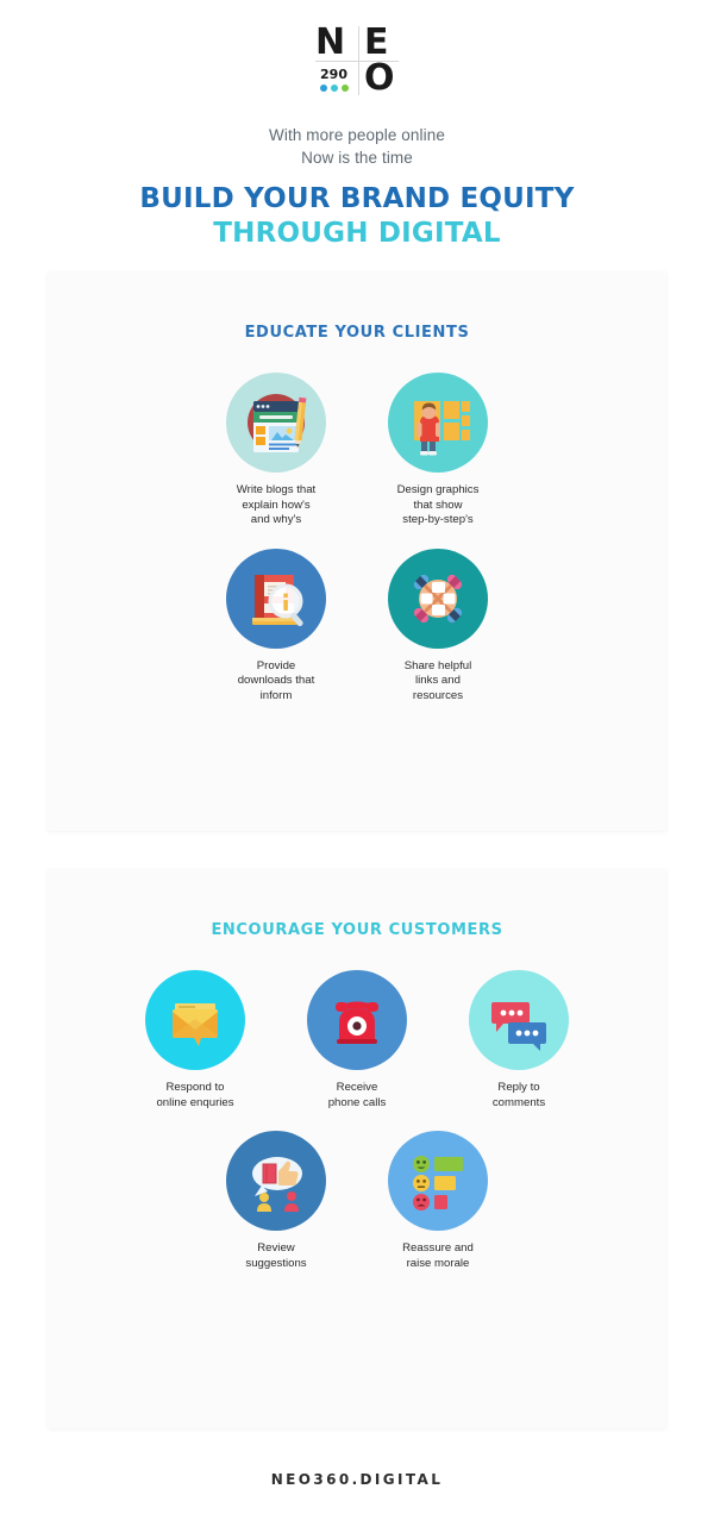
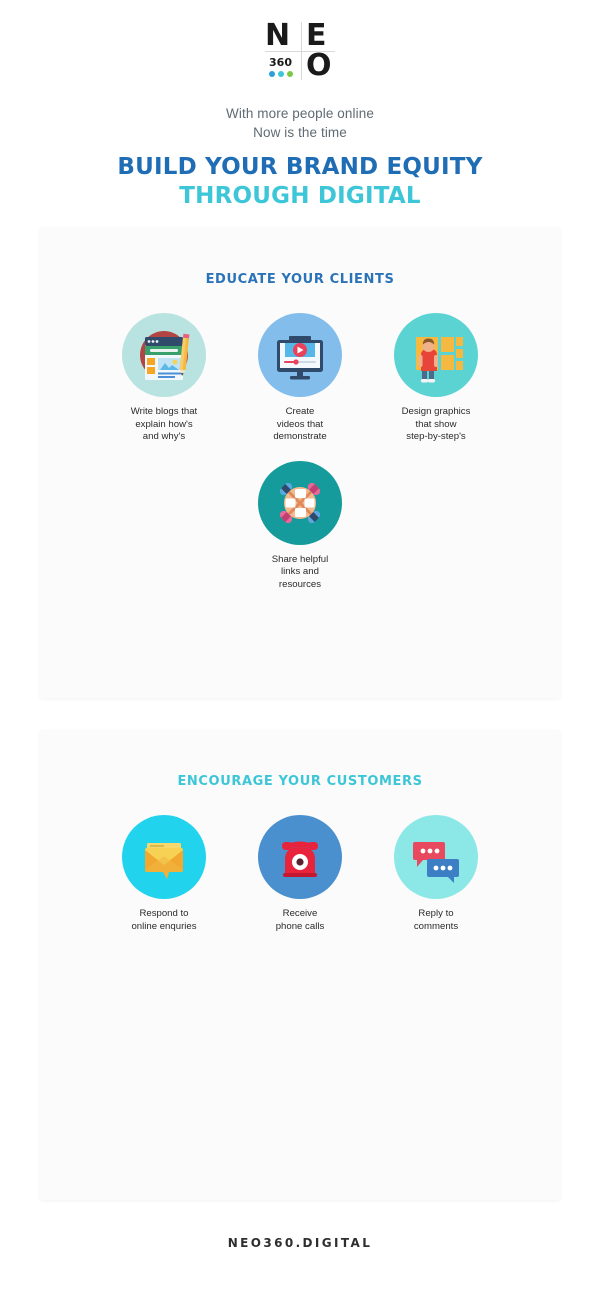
  N
  E
- 290
+ 360
  O
  With more people online
  Now is the time
  BUILD YOUR BRAND EQUITY
  THROUGH DIGITAL
  EDUCATE YOUR CLIENTS
  Write blogs that
  explain how's
  and why's
+ Create
+ videos that
+ demonstrate
  Design graphics
  that show
  step-by-step's
- Provide
- downloads that
- inform
  Share helpful
  links and
  resources
  ENCOURAGE YOUR CUSTOMERS
  Respond to
  online enquries
  Receive
  phone calls
  Reply to
  comments
- Review
- suggestions
- Reassure and
- raise morale
  NEO360.DIGITAL
